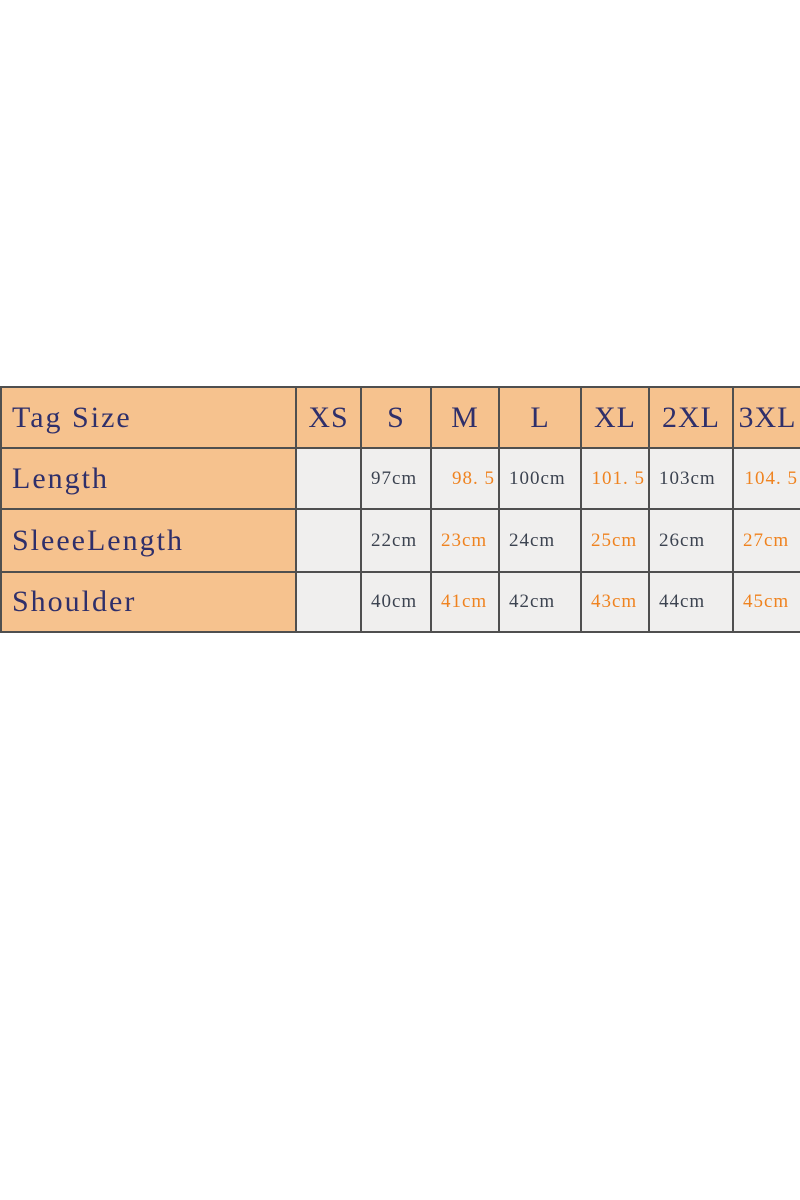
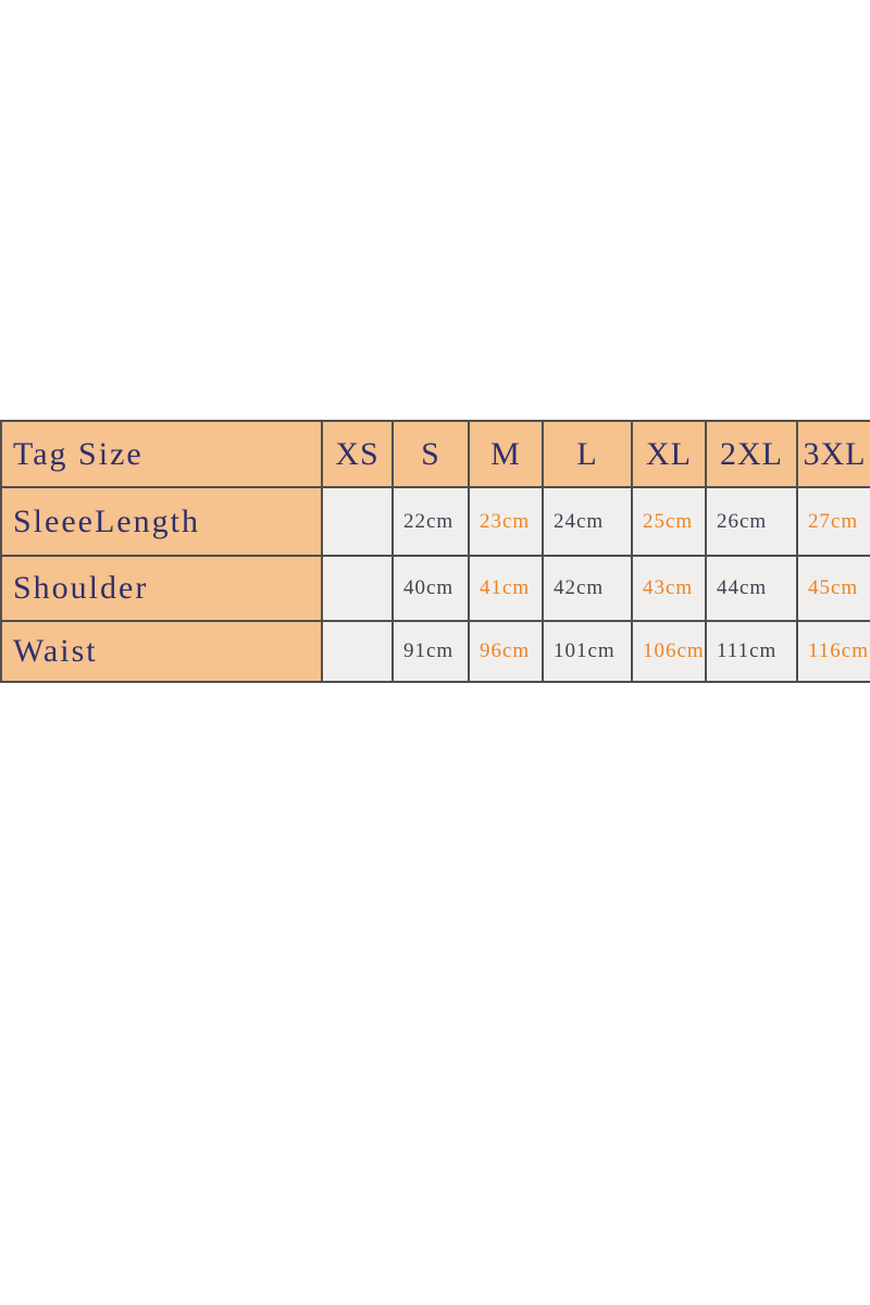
  Tag Size	XS	S	M	L	XL	2XL	3XL
- Length		97cm	98. 5	100cm	101. 5	103cm	104. 5
  SleeeLength		22cm	23cm	24cm	25cm	26cm	27cm
  Shoulder		40cm	41cm	42cm	43cm	44cm	45cm
+ Waist		91cm	96cm	101cm	106cm	111cm	116cm
